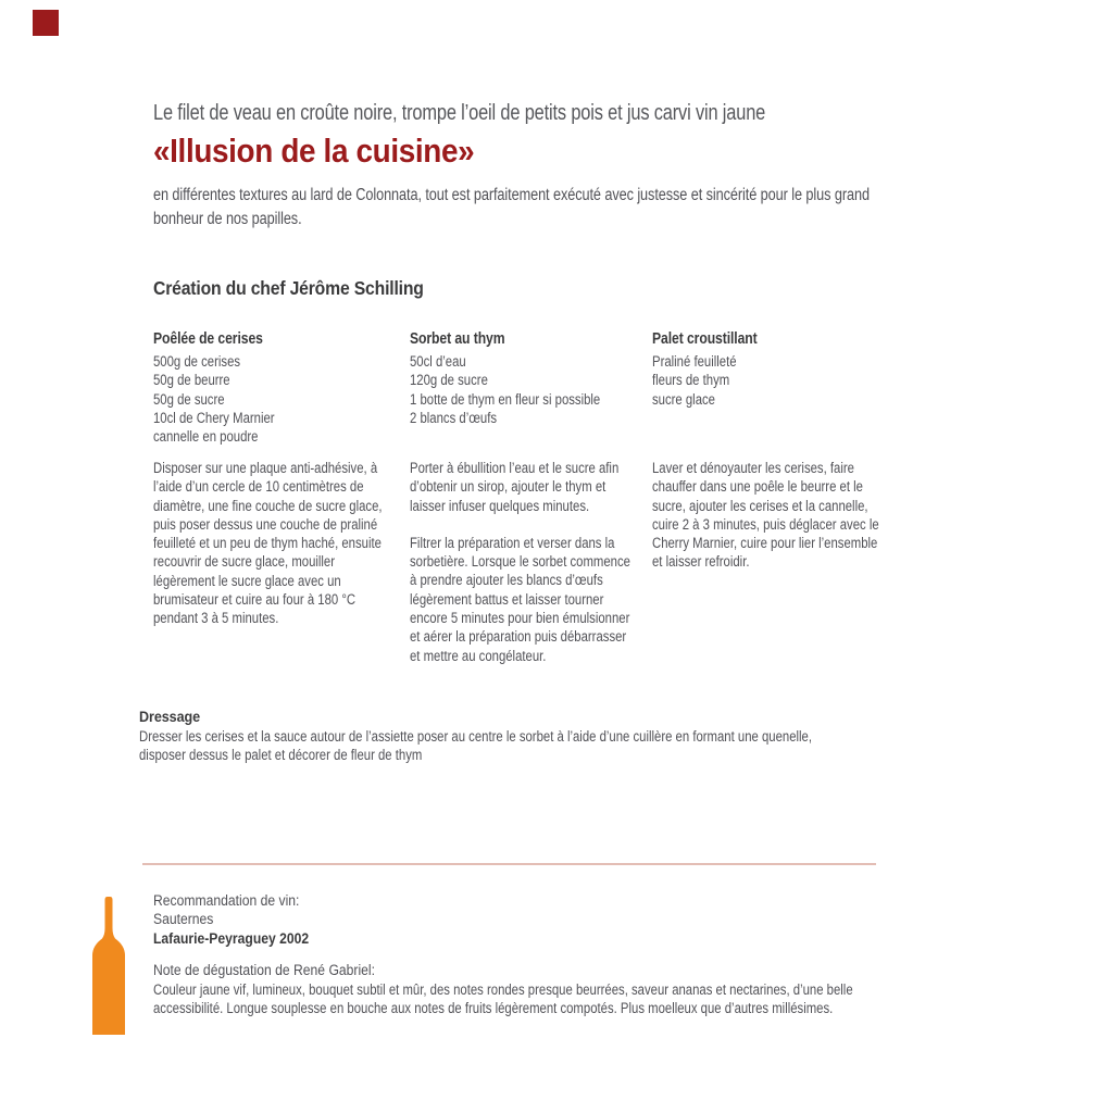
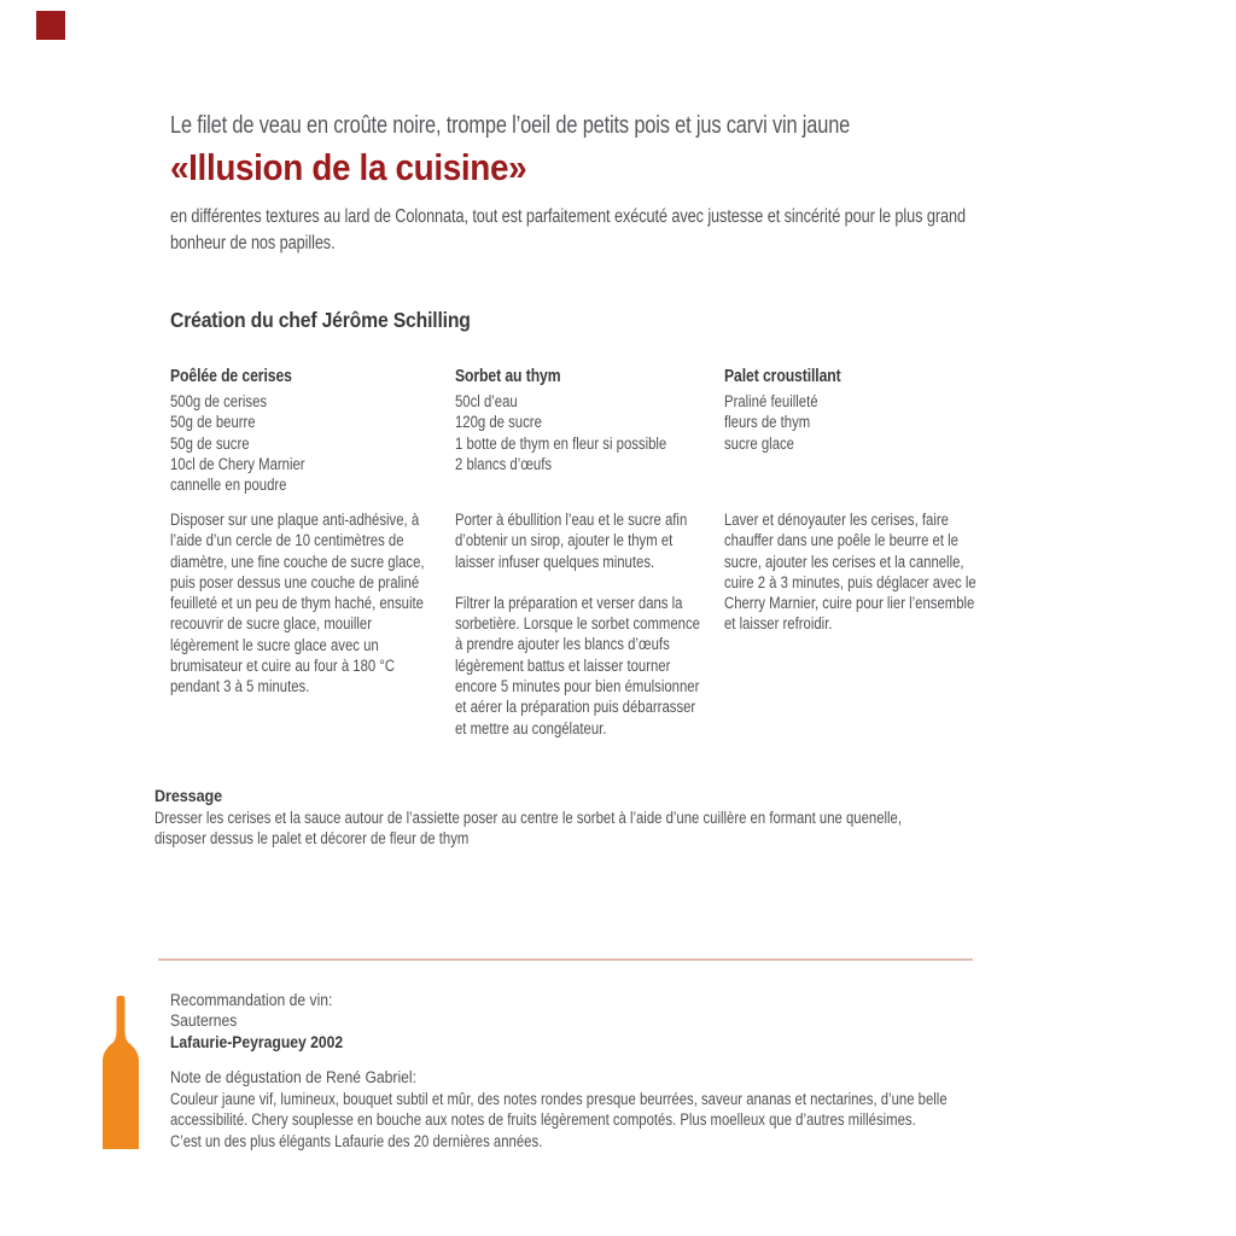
  Le filet de veau en croûte noire, trompe l’oeil de petits pois et jus carvi vin jaune
  «Illusion de la cuisine»
  en différentes textures au lard de Colonnata, tout est parfaitement exécuté avec justesse et sincérité pour le plus grand
  bonheur de nos papilles.
  Création du chef Jérôme Schilling
  Poêlée de cerises
  500g de cerises
  50g de beurre
  50g de sucre
  10cl de Chery Marnier
  cannelle en poudre
  Sorbet au thym
  50cl d’eau
  120g de sucre
  1 botte de thym en fleur si possible
  2 blancs d’œufs
  Palet croustillant
  Praliné feuilleté
  fleurs de thym
  sucre glace
  Disposer sur une plaque anti-adhésive, à l’aide d’un cercle de 10 centimètres de diamètre, une fine couche de sucre glace, puis poser dessus une couche de praliné feuilleté et un peu de thym haché, ensuite recouvrir de sucre glace, mouiller légèrement le sucre glace avec un brumisateur et cuire au four à 180 °C pendant 3 à 5 minutes.
  Porter à ébullition l’eau et le sucre afin d’obtenir un sirop, ajouter le thym et laisser infuser quelques minutes.
  Filtrer la préparation et verser dans la sorbetière. Lorsque le sorbet commence à prendre ajouter les blancs d’œufs légèrement battus et laisser tourner encore 5 minutes pour bien émulsionner et aérer la préparation puis débarrasser et mettre au congélateur.
  Laver et dénoyauter les cerises, faire chauffer dans une poêle le beurre et le sucre, ajouter les cerises et la cannelle, cuire 2 à 3 minutes, puis déglacer avec le Cherry Marnier, cuire pour lier l’ensemble et laisser refroidir.
  Dressage
  Dresser les cerises et la sauce autour de l’assiette poser au centre le sorbet à l’aide d’une cuillère en formant une quenelle,
  disposer dessus le palet et décorer de fleur de thym
  Recommandation de vin:
  Sauternes
  Lafaurie-Peyraguey 2002
  Note de dégustation de René Gabriel:
  Couleur jaune vif, lumineux, bouquet subtil et mûr, des notes rondes presque beurrées, saveur ananas et nectarines, d’une belle
- accessibilité. Longue souplesse en bouche aux notes de fruits légèrement compotés. Plus moelleux que d’autres millésimes.
+ accessibilité. Chery souplesse en bouche aux notes de fruits légèrement compotés. Plus moelleux que d’autres millésimes.
+ C’est un des plus élégants Lafaurie des 20 dernières années.
